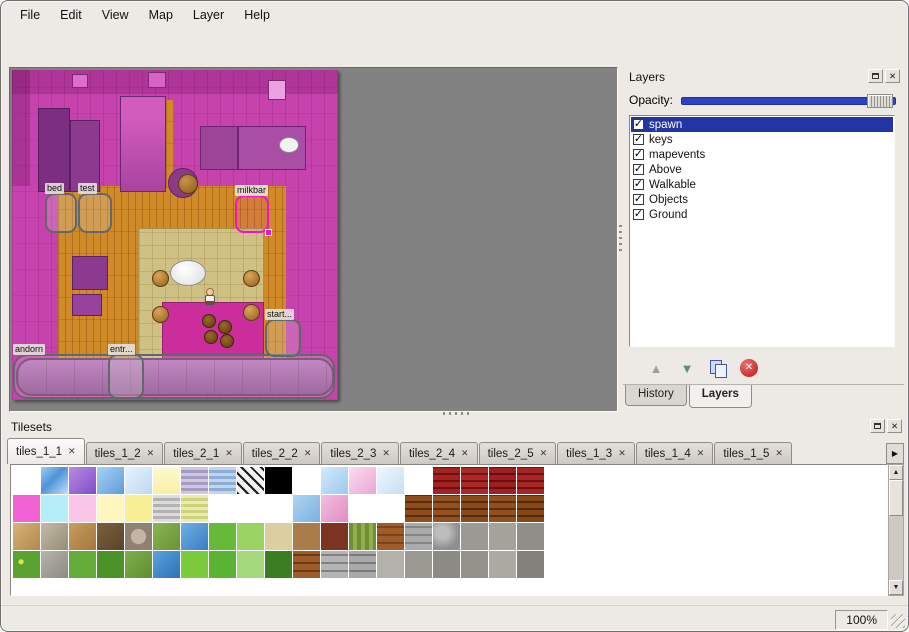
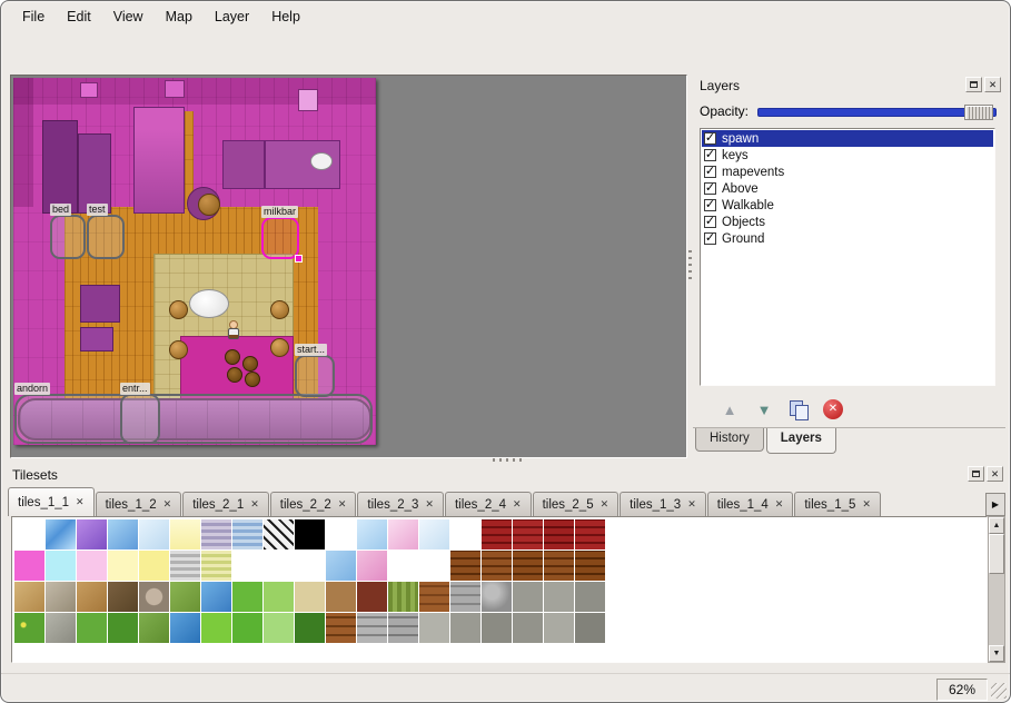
  File
  Edit
  View
  Map
  Layer
  Help
  andorn
  entr...
  bed
  test
  milkbar
  start...
  Layers
  ✕
  Opacity:
  ✓
  spawn
  ✓
  keys
  ✓
  mapevents
  ✓
  Above
  ✓
  Walkable
  ✓
  Objects
  ✓
  Ground
  ▲
  ▼
  ✕
  History
  Layers
  Tilesets
  ✕
  tiles_1_1
  ✕
  tiles_1_2
  ✕
  tiles_2_1
  ✕
  tiles_2_2
  ✕
  tiles_2_3
  ✕
  tiles_2_4
  ✕
  tiles_2_5
  ✕
  tiles_1_3
  ✕
  tiles_1_4
  ✕
  tiles_1_5
  ✕
  ▶
- 100%
+ 62%
